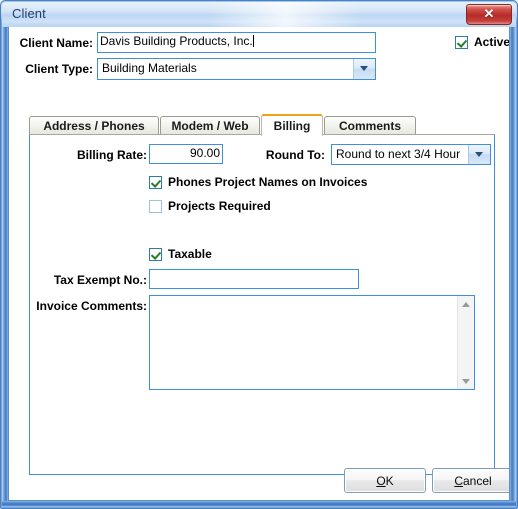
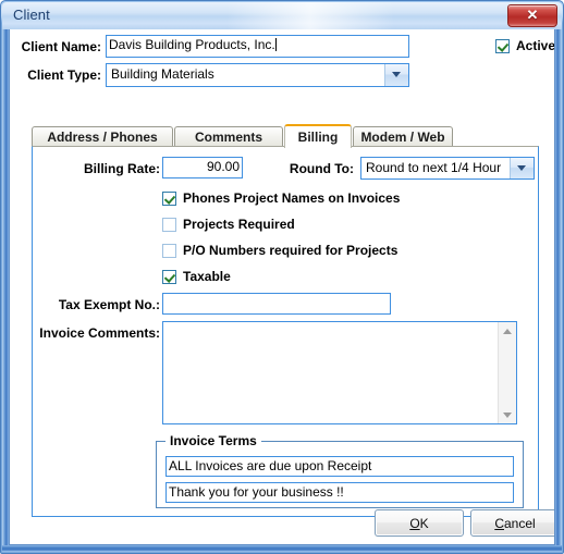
  Client
  ✕
  Client Name:
  Davis Building Products, Inc.
  Active
  Client Type:
  Building Materials
  Address / Phones
- Modem / Web
+ Comments
  Billing
- Comments
+ Modem / Web
  Billing Rate:
  90.00
  Round To:
- Round to next 3/4 Hour
+ Round to next 1/4 Hour
  Phones Project Names on Invoices
  Projects Required
+ P/O Numbers required for Projects
  Taxable
  Tax Exempt No.:
  Invoice Comments:
+ Invoice Terms
+ ALL Invoices are due upon Receipt
+ Thank you for your business !!
  OK
  Cancel
